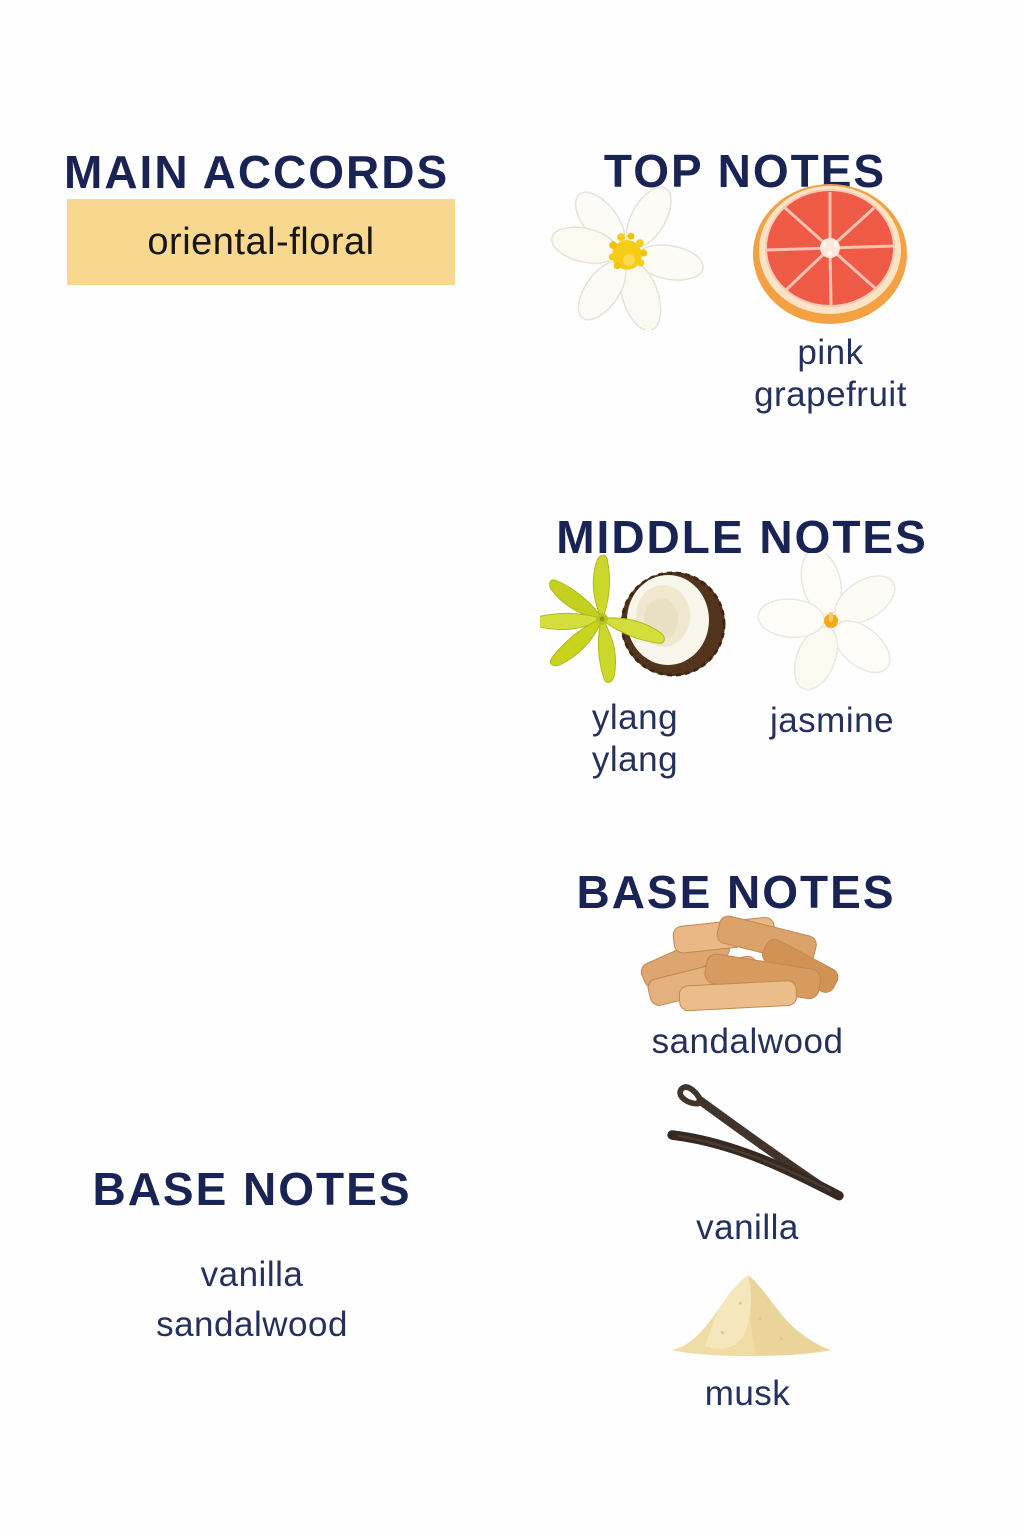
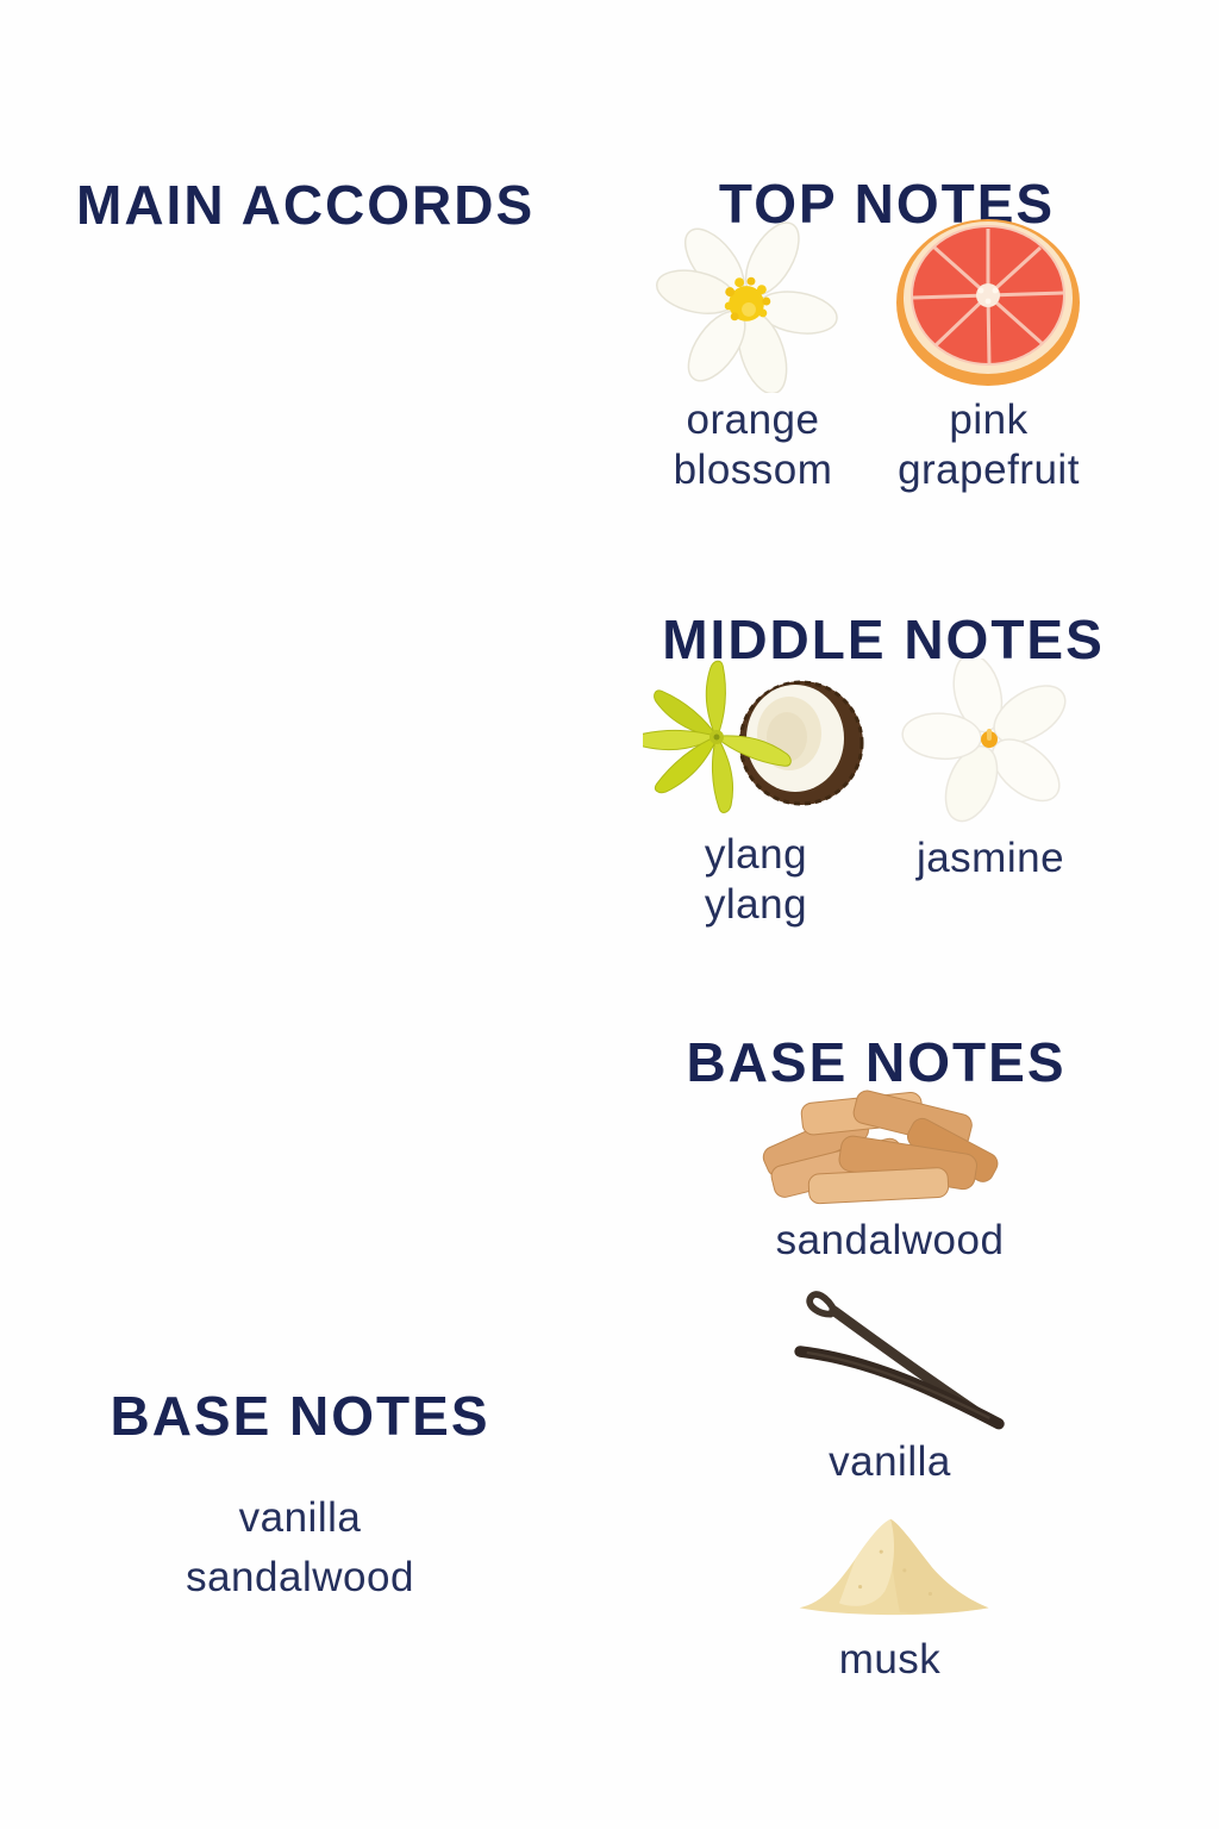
  MAIN ACCORDS
- oriental-floral
  TOP NOTES
+ orange blossom
  pink grapefruit
  MIDDLE NOTES
  ylang ylang
  jasmine
  BASE NOTES
  sandalwood
  vanilla
  musk
  BASE NOTES
  vanilla
  sandalwood
